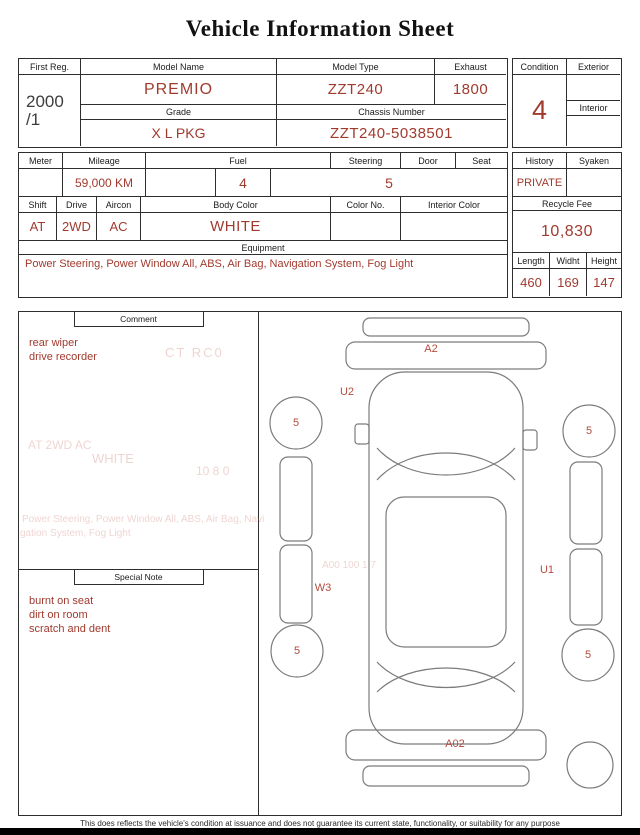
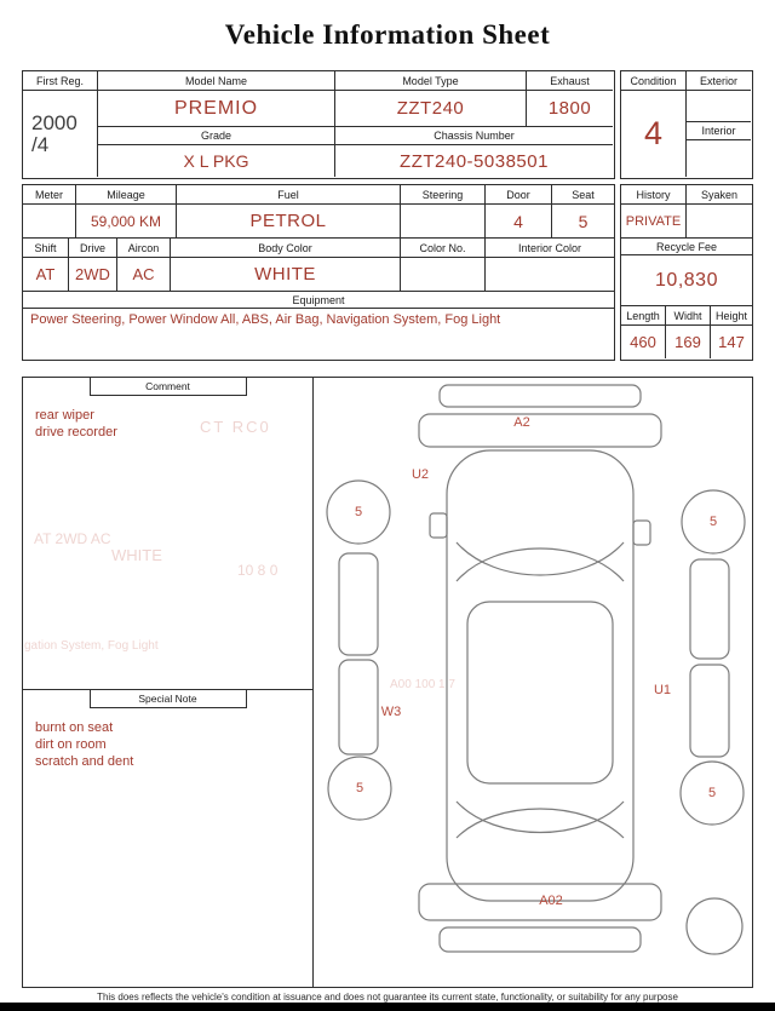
  Vehicle Information Sheet
  First Reg.
  Model Name
  Model Type
  Exhaust
  2000
- /1
+ /4
  PREMIO
  ZZT240
  1800
  Grade
  Chassis Number
  X L PKG
  ZZT240-5038501
  Condition
  Exterior
  4
  Interior
  Meter
  Mileage
  Fuel
  Steering
  Door
  Seat
  59,000 KM
+ PETROL
  4
  5
  Shift
  Drive
  Aircon
  Body Color
  Color No.
  Interior Color
  AT
  2WD
  AC
  WHITE
  Equipment
  Power Steering, Power Window All, ABS, Air Bag, Navigation System, Fog Light
  History
  Syaken
  PRIVATE
  Recycle Fee
  10,830
  Length
  Widht
  Height
  460
  169
  147
  Comment
  rear wiper
  drive recorder
  Special Note
  burnt on seat
  dirt on room
  scratch and dent
  A2
  U2
  5
  5
  W3
  U1
  5
  5
  A02
  CT RC0
  AT 2WD AC
  WHITE
  10 8 0
- Power Steering, Power Window All, ABS, Air Bag, Navi
  gation System, Fog Light
  A00 100 1 7
  This does reflects the vehicle's condition at issuance and does not guarantee its current state, functionality, or suitability for any purpose
